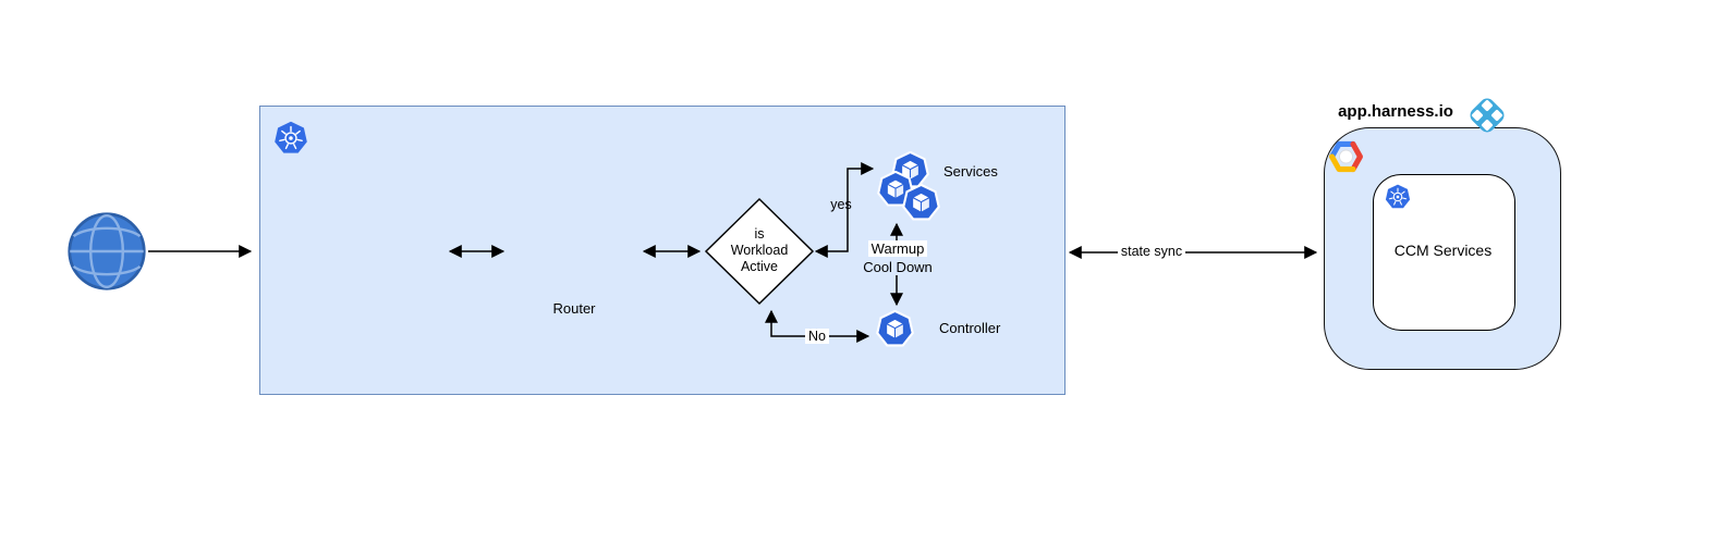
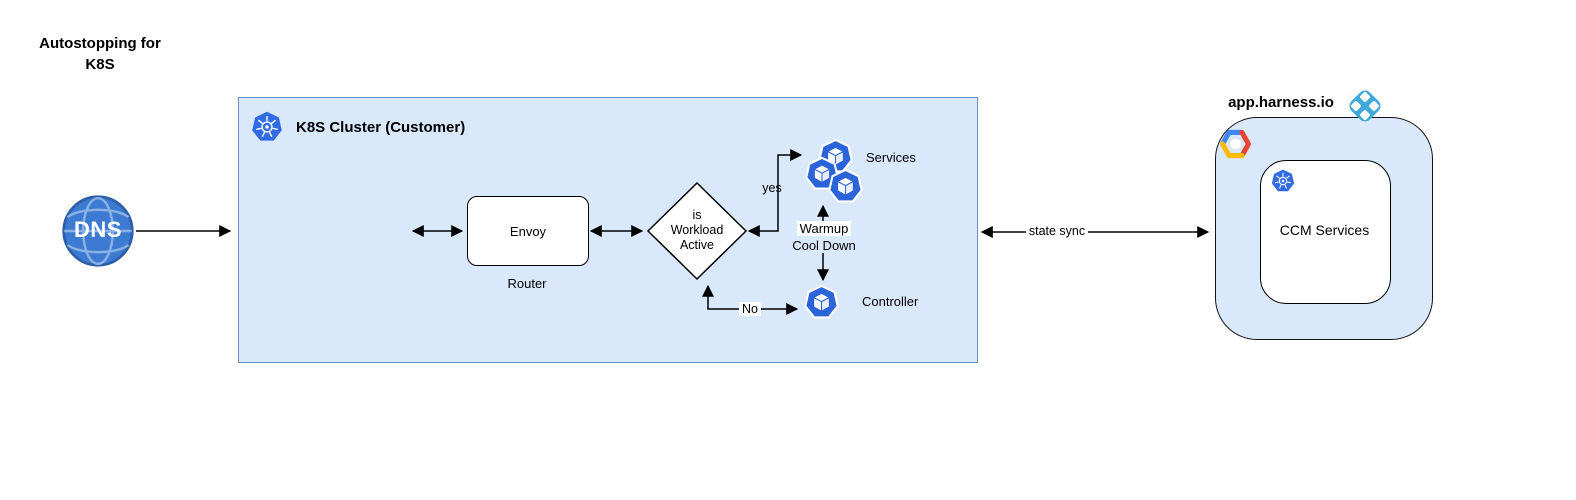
+ Autostopping for
+ K8S
+ DNS
+ K8S Cluster (Customer)
+ Envoy
  Router
  is
  Workload
  Active
  yes
  No
  Services
  Warmup
  Cool Down
  Controller
  state sync
  app.harness.io
  CCM Services
